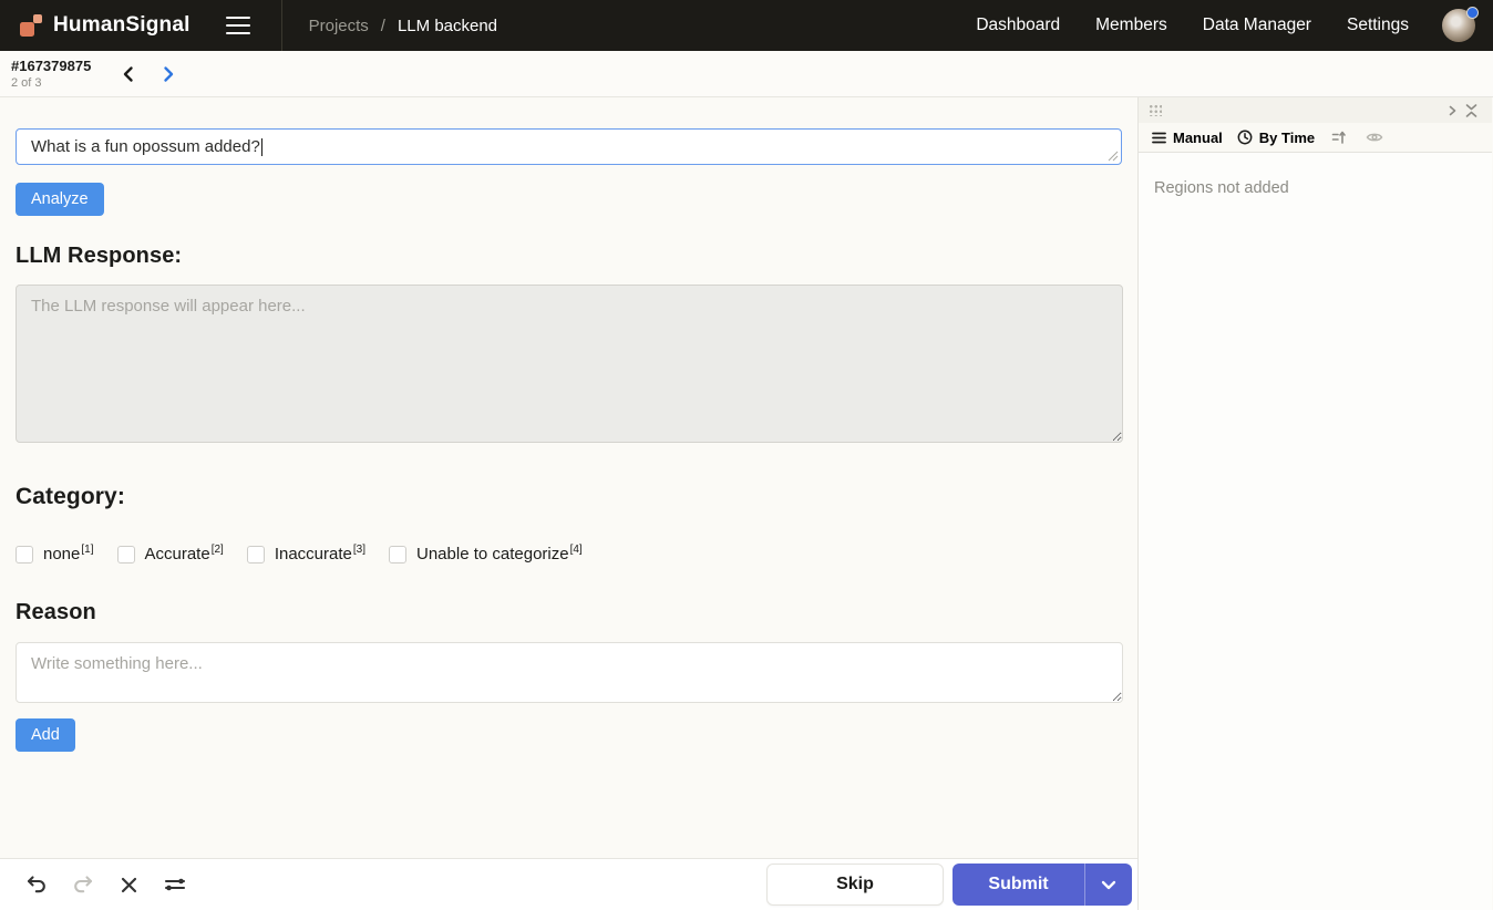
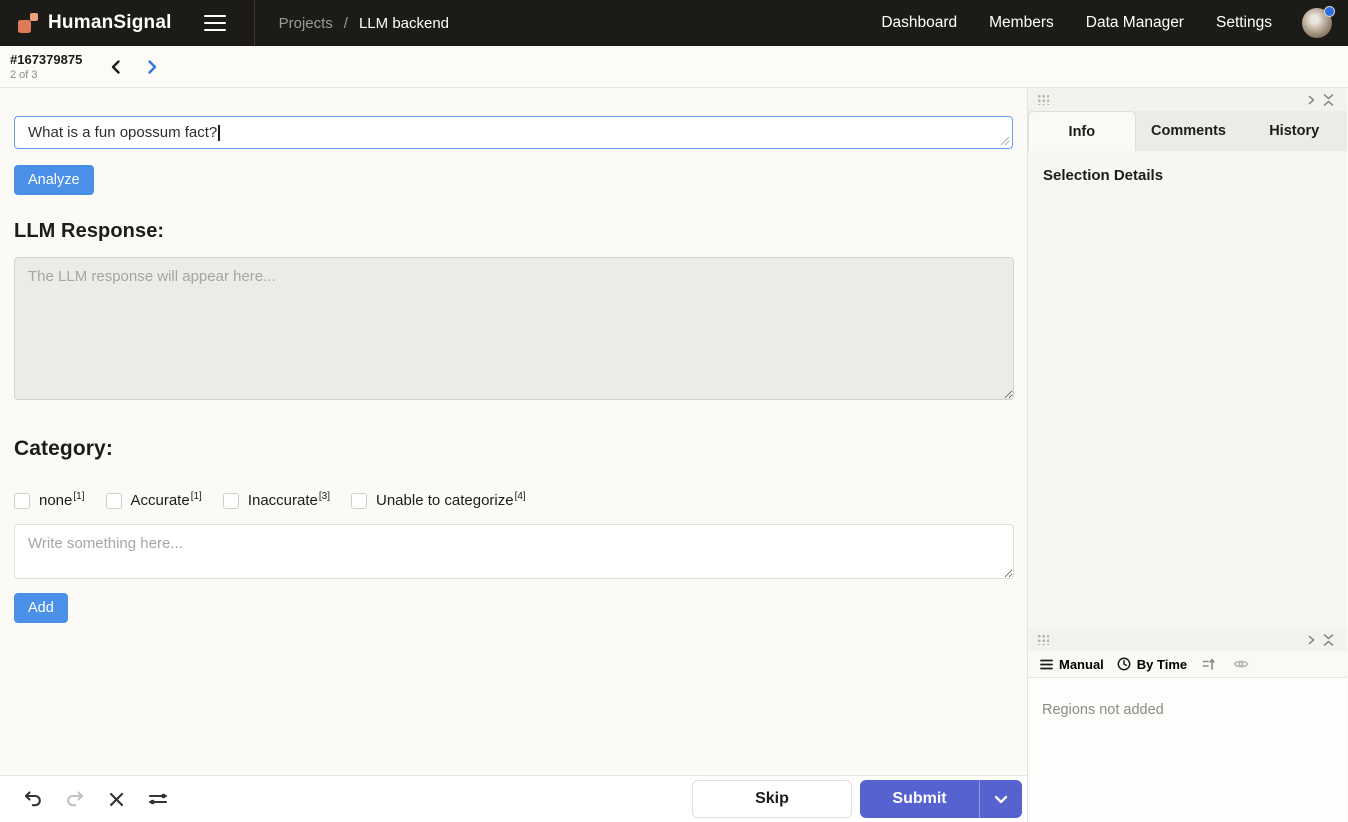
  HumanSignal
  Projects
  /
  LLM backend
  Dashboard
  Members
  Data Manager
  Settings
  #167379875
  2 of 3
- What is a fun opossum added?
+ What is a fun opossum fact?
  Analyze
  LLM Response:
  The LLM response will appear here...
  Category:
  none[1]
- Accurate[2]
+ Accurate[1]
  Inaccurate[3]
  Unable to categorize[4]
- Reason
  Write something here...
  Add
  Skip
  Submit
+ Info
+ Comments
+ History
+ Selection Details
  Manual
  By Time
  Regions not added
